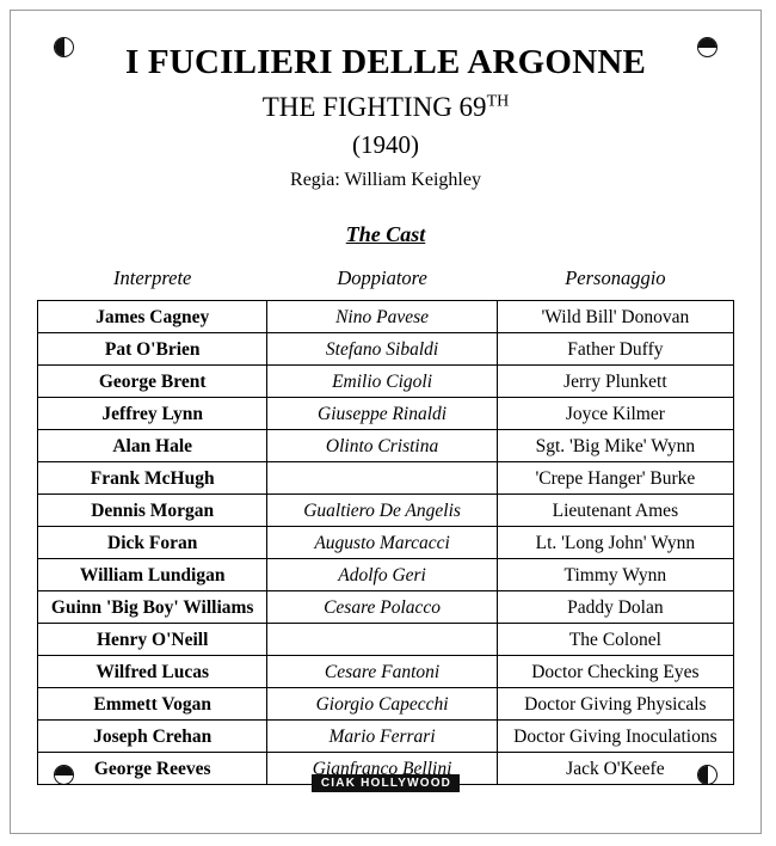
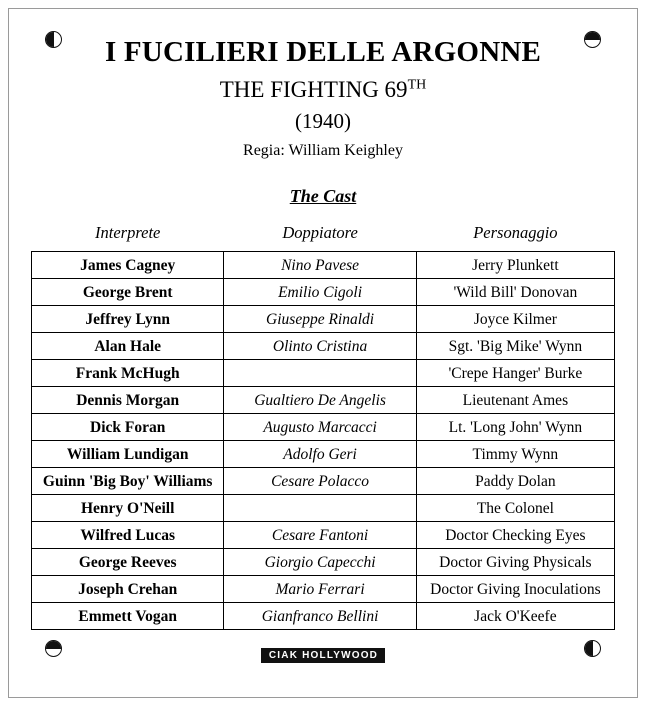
  I FUCILIERI DELLE ARGONNE
  THE FIGHTING 69TH
  (1940)
  Regia: William Keighley
  The Cast
  Interprete	Doppiatore	Personaggio
- James Cagney	Nino Pavese	'Wild Bill' Donovan
+ James Cagney	Nino Pavese	Jerry Plunkett
- Pat O'Brien	Stefano Sibaldi	Father Duffy
- George Brent	Emilio Cigoli	Jerry Plunkett
+ George Brent	Emilio Cigoli	'Wild Bill' Donovan
  Jeffrey Lynn	Giuseppe Rinaldi	Joyce Kilmer
  Alan Hale	Olinto Cristina	Sgt. 'Big Mike' Wynn
  Frank McHugh		'Crepe Hanger' Burke
  Dennis Morgan	Gualtiero De Angelis	Lieutenant Ames
  Dick Foran	Augusto Marcacci	Lt. 'Long John' Wynn
  William Lundigan	Adolfo Geri	Timmy Wynn
  Guinn 'Big Boy' Williams	Cesare Polacco	Paddy Dolan
  Henry O'Neill		The Colonel
  Wilfred Lucas	Cesare Fantoni	Doctor Checking Eyes
- Emmett Vogan	Giorgio Capecchi	Doctor Giving Physicals
+ George Reeves	Giorgio Capecchi	Doctor Giving Physicals
  Joseph Crehan	Mario Ferrari	Doctor Giving Inoculations
- George Reeves	Gianfranco Bellini	Jack O'Keefe
+ Emmett Vogan	Gianfranco Bellini	Jack O'Keefe
  CIAK HOLLYWOOD
